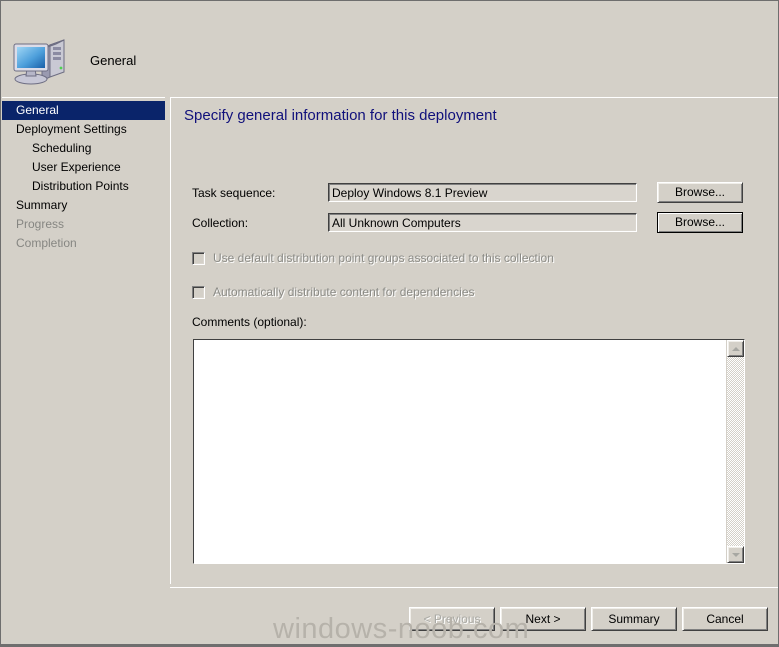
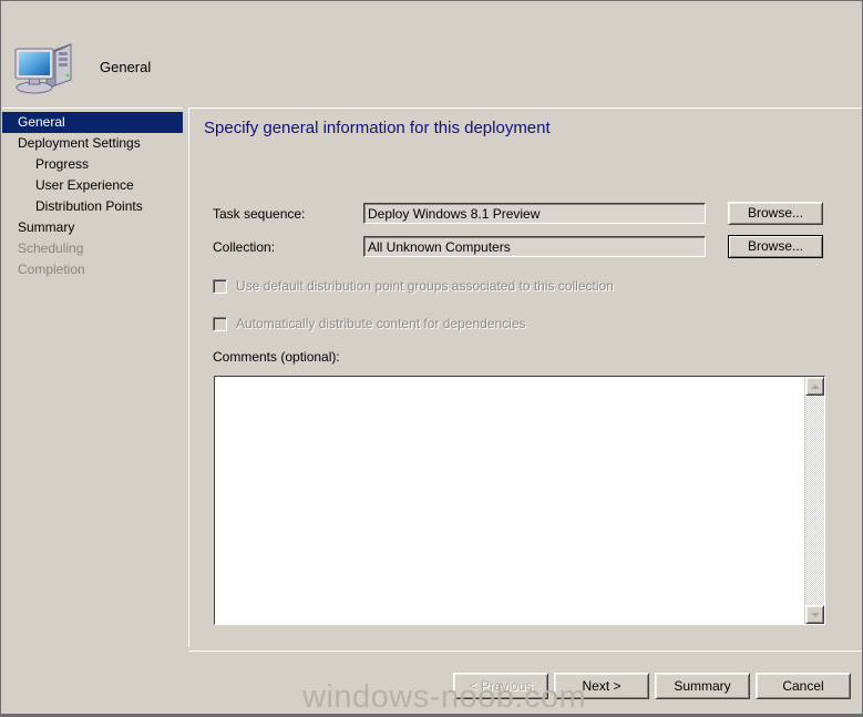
  General
  General
  Deployment Settings
- Scheduling
+ Progress
  User Experience
  Distribution Points
  Summary
- Progress
+ Scheduling
  Completion
  Specify general information for this deployment
  Task sequence:
  Deploy Windows 8.1 Preview
  Browse...
  Collection:
  All Unknown Computers
  Browse...
  Use default distribution point groups associated to this collection
  Automatically distribute content for dependencies
  Comments (optional):
  < Previous
  Next >
  Summary
  Cancel
  windows-noob.com
